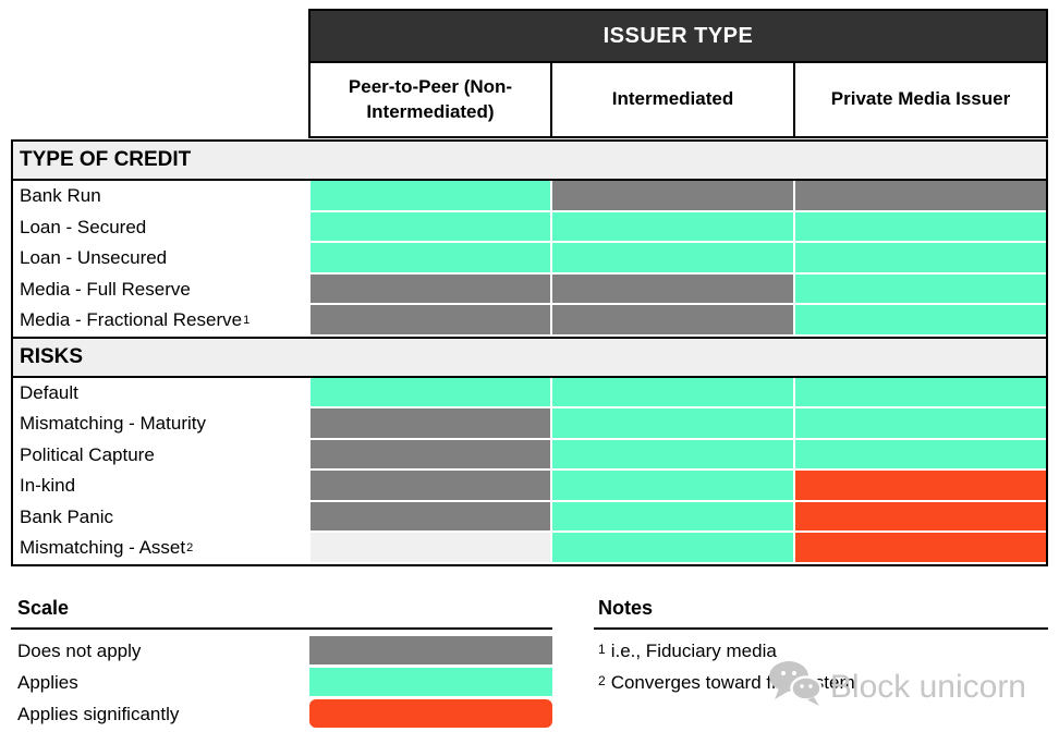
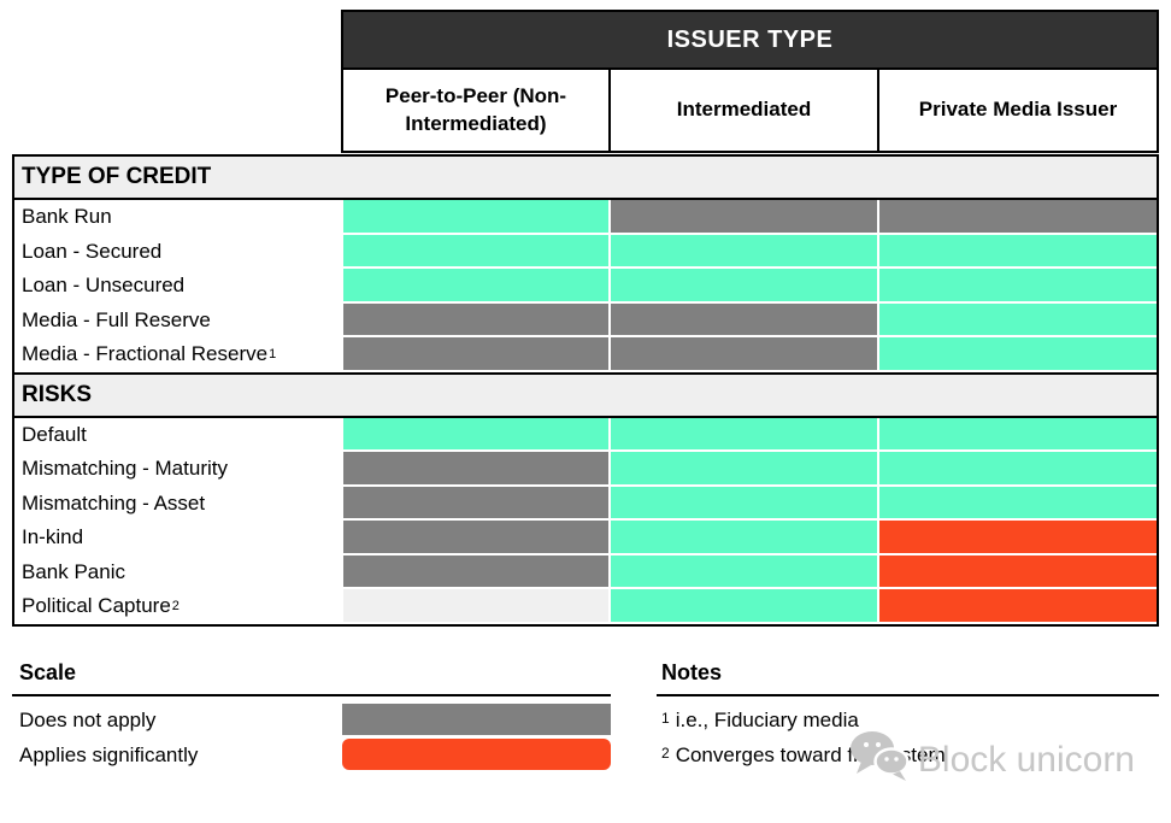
  ISSUER TYPE
  Peer-to-Peer (Non-Intermediated)
  Intermediated
  Private Media Issuer
  TYPE OF CREDIT
  Bank Run
  Loan - Secured
  Loan - Unsecured
  Media - Full Reserve
  Media - Fractional Reserve
  1
  RISKS
  Default
  Mismatching - Maturity
- Political Capture
+ Mismatching - Asset
  In-kind
  Bank Panic
- Mismatching - Asset
+ Political Capture
  2
  Scale
  Does not apply
- Applies
  Applies significantly
  Notes
  1
  i.e., Fiduciary media
  2
  Converges toward ftem
  Block unicorn
